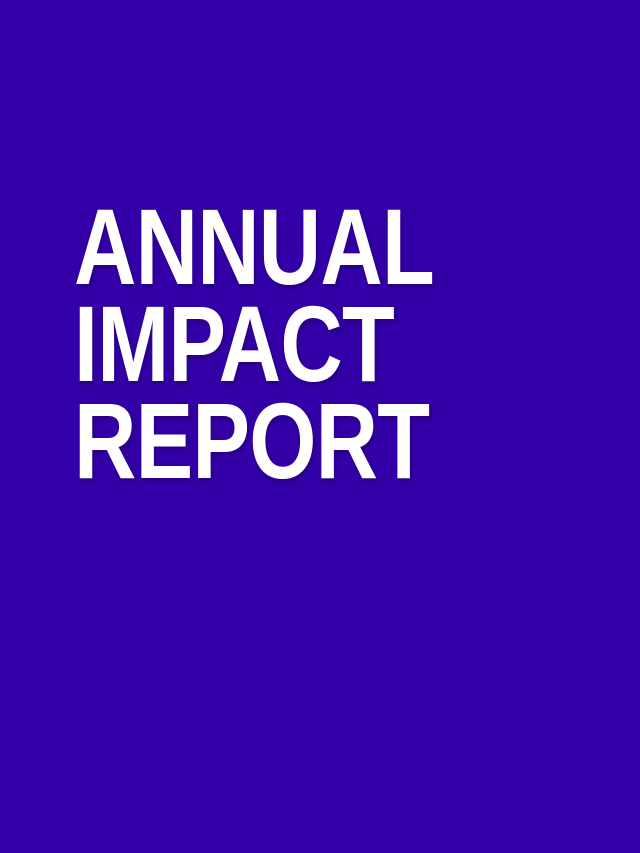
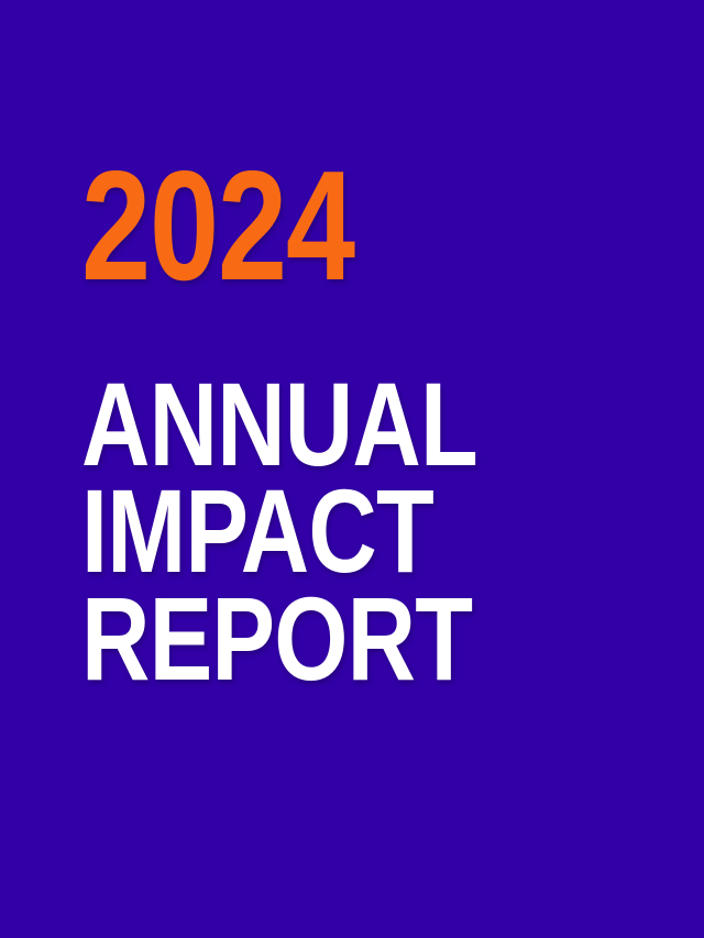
+ 2024
  ANNUAL
  IMPACT
  REPORT
